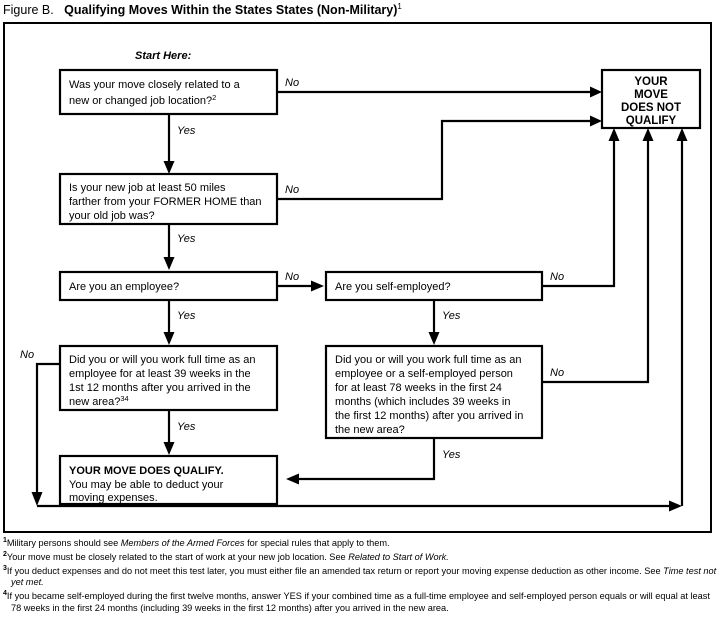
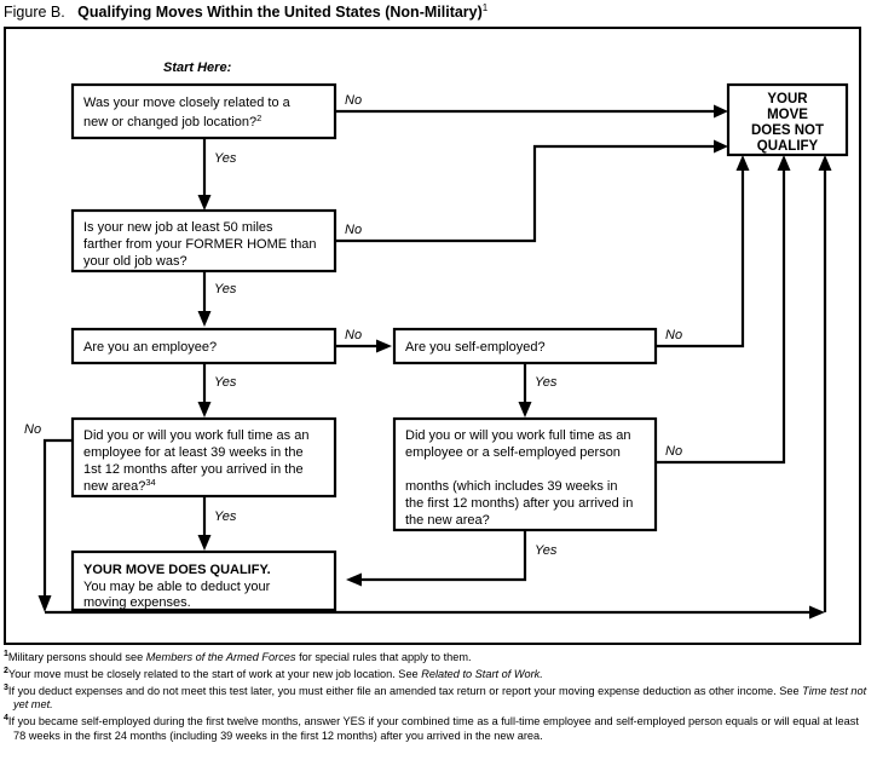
- Figure B. Qualifying Moves Within the States States (Non-Military)1
+ Figure B. Qualifying Moves Within the United States (Non-Military)1
  Start Here:
  Was your move closely related to a
  new or changed job location?2
  No
  Yes
  Is your new job at least 50 miles
  farther from your FORMER HOME than
  your old job was?
  No
  Yes
  Are you an employee?
  No
  Yes
  Are you self-employed?
  No
  Yes
  Did you or will you work full time as an
  employee for at least 39 weeks in the
  1st 12 months after you arrived in the
  new area?34
  No
  Yes
  Did you or will you work full time as an
  employee or a self-employed person
- for at least 78 weeks in the first 24
  months (which includes 39 weeks in
  the first 12 months) after you arrived in
  the new area?
  No
  Yes
  YOUR MOVE DOES QUALIFY.
  You may be able to deduct your
  moving expenses.
  YOUR
  MOVE
  DOES NOT
  QUALIFY
  Military persons should see Members of the Armed Forces for special rules that apply to them.
  Your move must be closely related to the start of work at your new job location. See Related to Start of Work.
  If you deduct expenses and do not meet this test later, you must either file an amended tax return or report your moving expense deduction as other income. See Time test not yet met.
  If you became self-employed during the first twelve months, answer YES if your combined time as a full-time employee and self-employed person equals or will equal at least 78 weeks in the first 24 months (including 39 weeks in the first 12 months) after you arrived in the new area.
